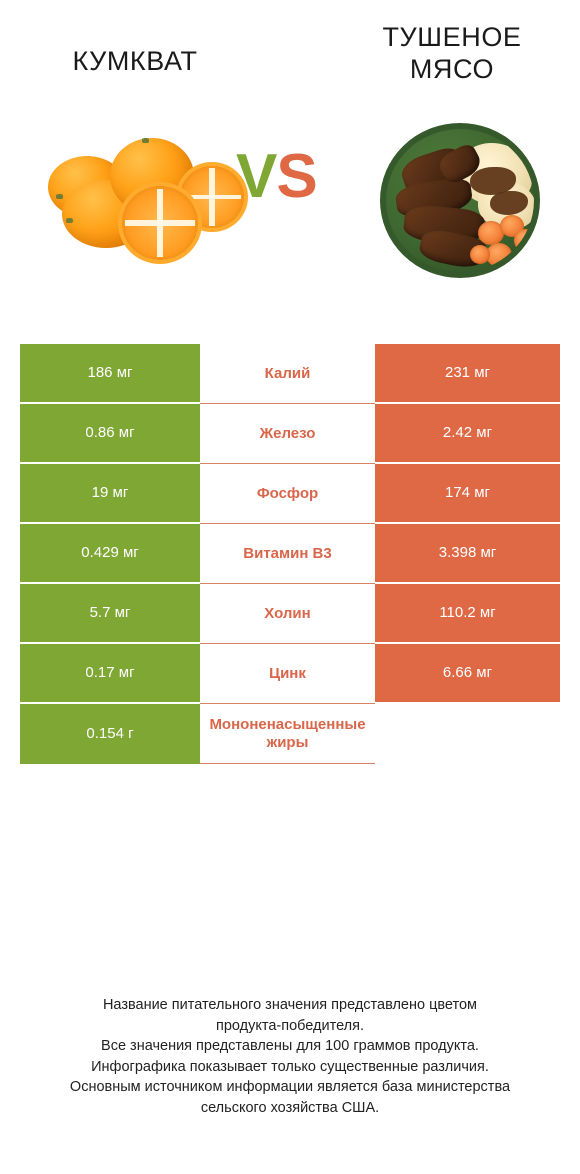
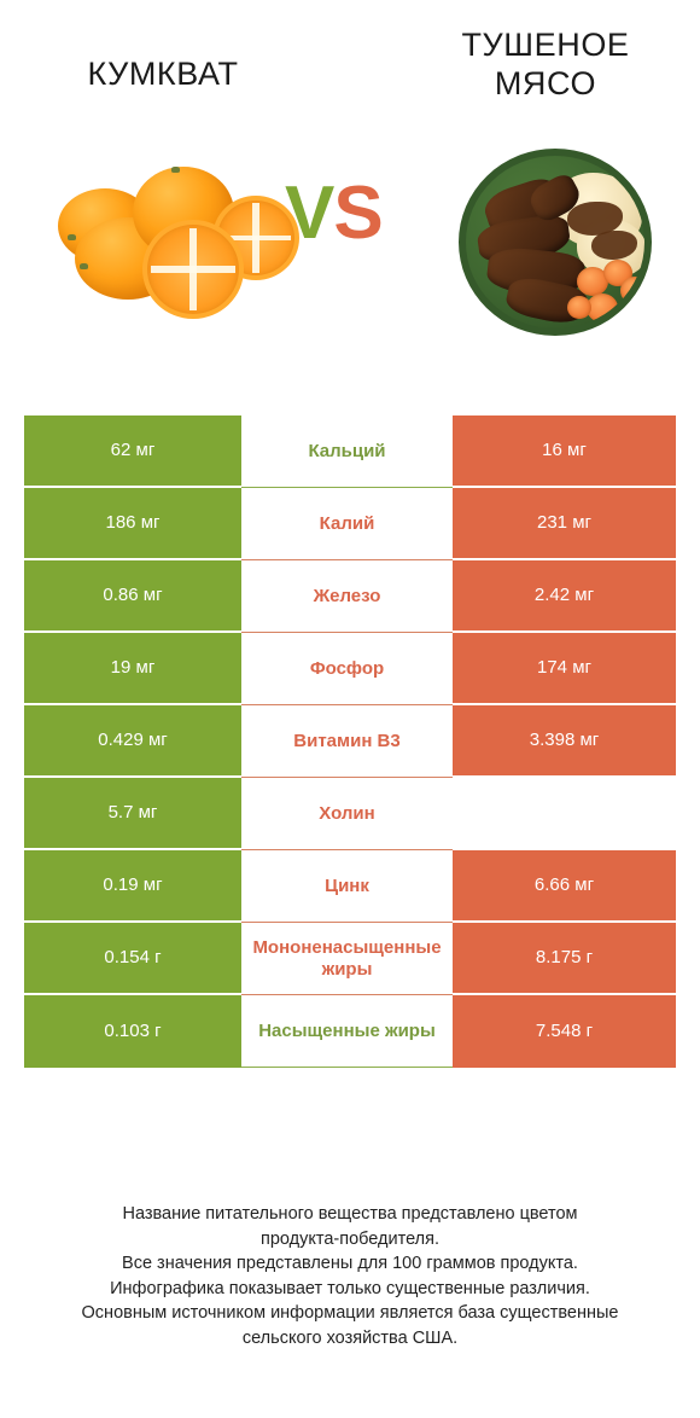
  КУМКВАТ
  ТУШЕНОЕ
  МЯСО
  VS
+ 62 мг
+ Кальций
+ 16 мг
  186 мг
  Калий
  231 мг
  0.86 мг
  Железо
  2.42 мг
  19 мг
  Фосфор
  174 мг
  0.429 мг
  Витамин B3
  3.398 мг
  5.7 мг
  Холин
- 110.2 мг
- 0.17 мг
+ 0.19 мг
  Цинк
  6.66 мг
  0.154 г
  Мононенасыщенные жиры
+ 8.175 г
+ 0.103 г
+ Насыщенные жиры
+ 7.548 г
- Название питательного значения представлено цветом
+ Название питательного вещества представлено цветом
  продукта-победителя.
  Все значения представлены для 100 граммов продукта.
  Инфографика показывает только существенные различия.
- Основным источником информации является база министерства
+ Основным источником информации является база существенные
  сельского хозяйства США.
